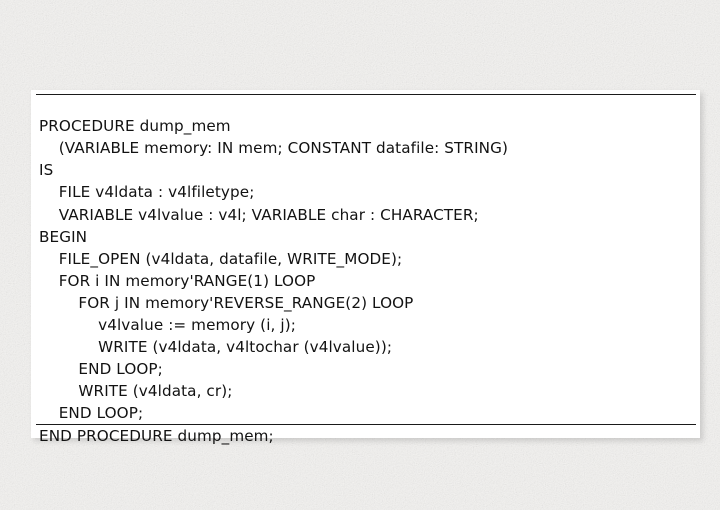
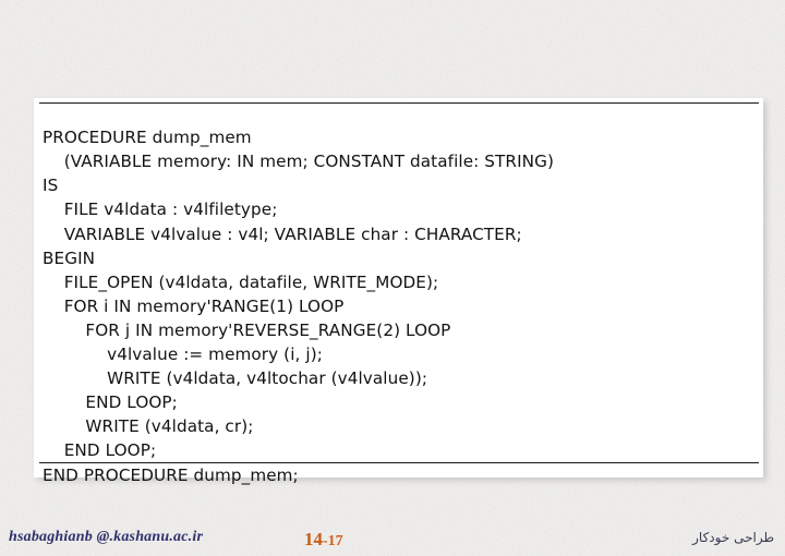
  PROCEDURE dump_mem
  (VARIABLE memory: IN mem; CONSTANT datafile: STRING)
  IS
  FILE v4ldata : v4lfiletype;
  VARIABLE v4lvalue : v4l; VARIABLE char : CHARACTER;
  BEGIN
  FILE_OPEN (v4ldata, datafile, WRITE_MODE);
  FOR i IN memory'RANGE(1) LOOP
  FOR j IN memory'REVERSE_RANGE(2) LOOP
  v4lvalue := memory (i, j);
  WRITE (v4ldata, v4ltochar (v4lvalue));
  END LOOP;
  WRITE (v4ldata, cr);
  END LOOP;
  END PROCEDURE dump_mem;
+ hsabaghianb @.kashanu.ac.ir
+ 14-17
+ طراحی خودکار
